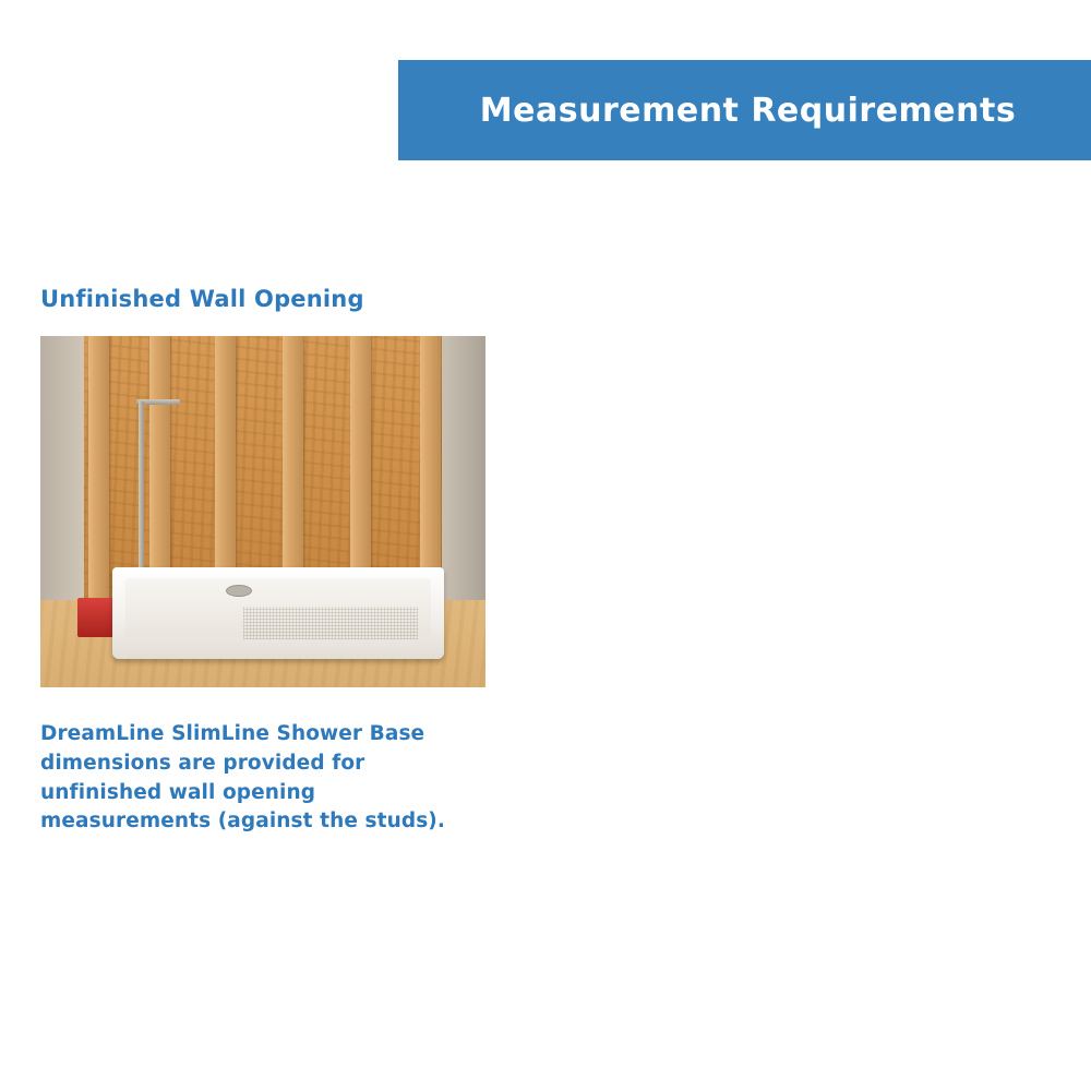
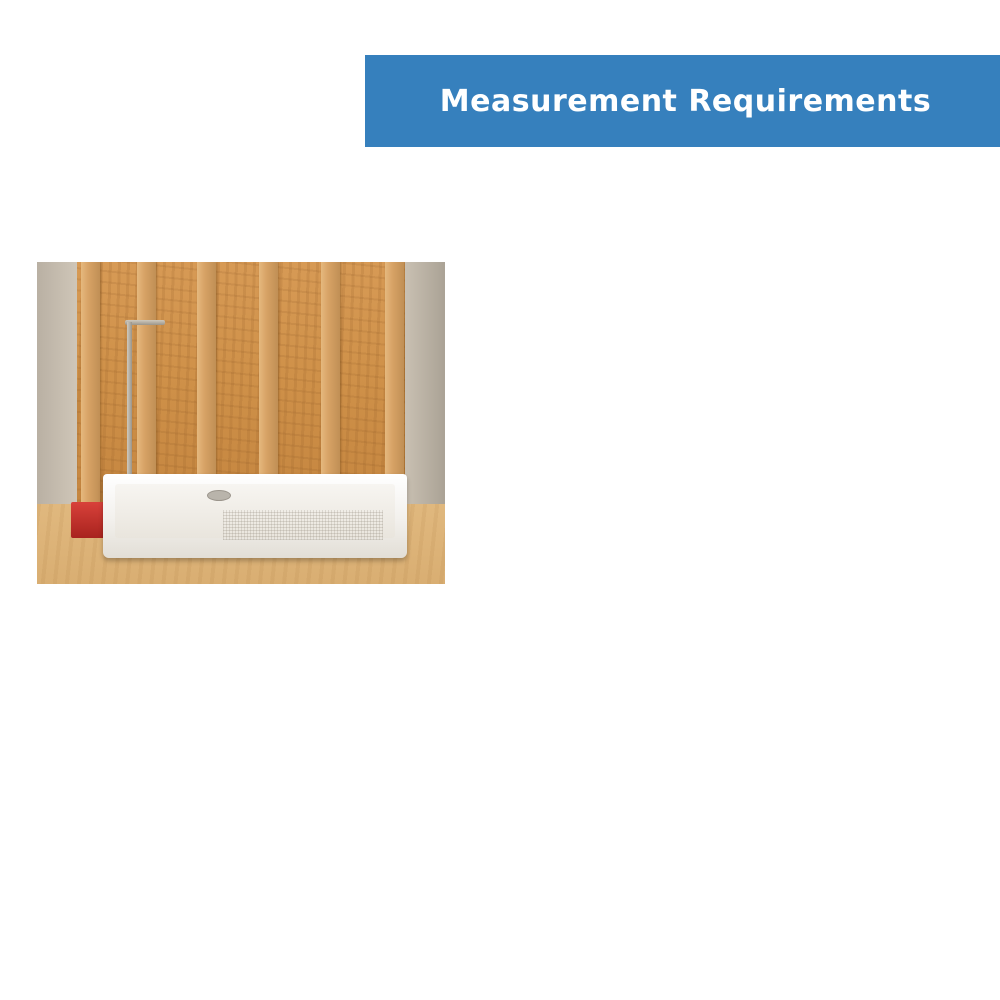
  Measurement Requirements
- Unfinished Wall Opening
- DreamLine SlimLine Shower Base dimensions are provided for unfinished wall opening measurements (against the studs).
